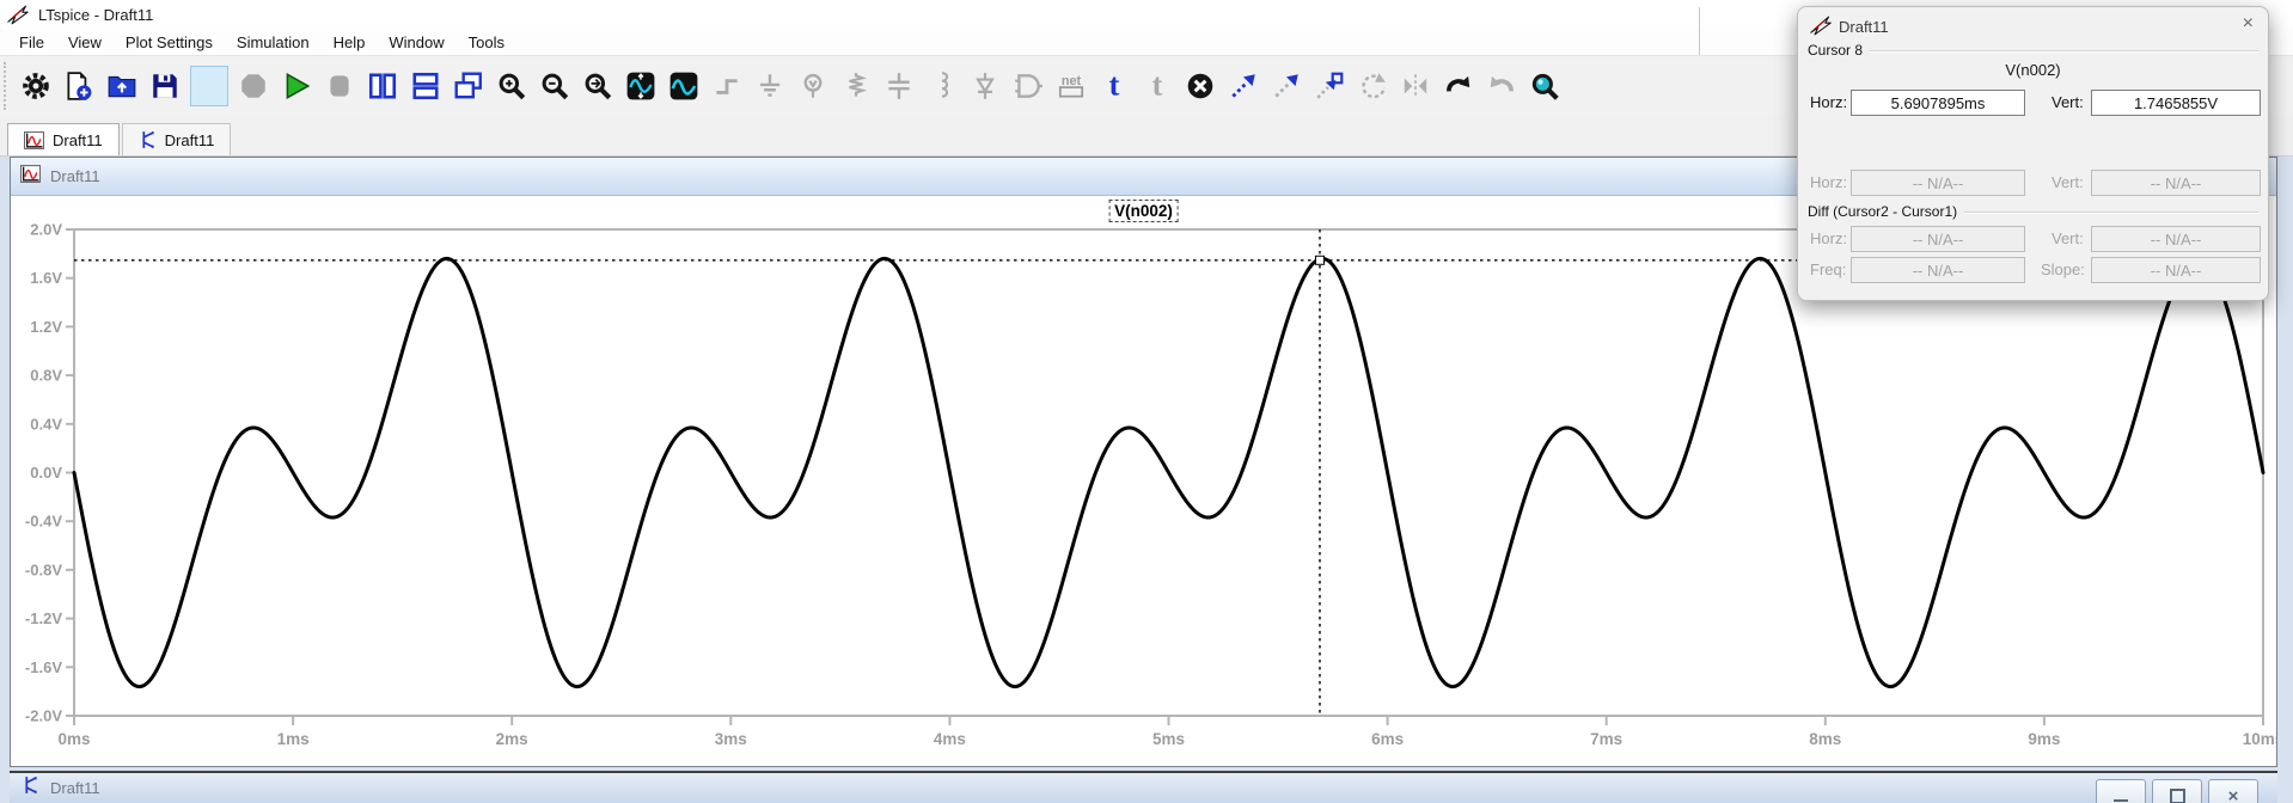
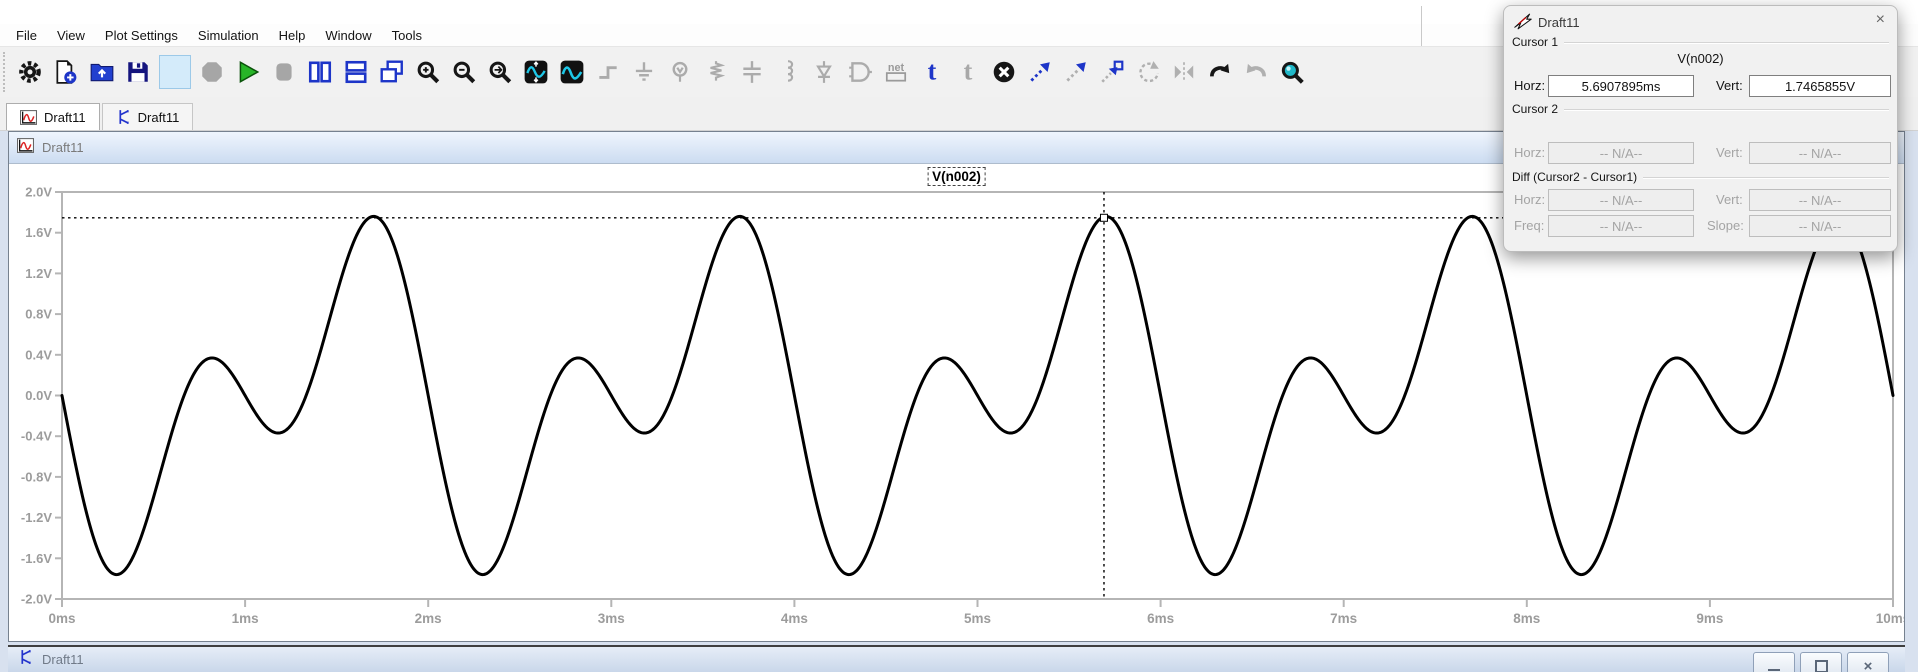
- LTspice - Draft11
  File
  View
  Plot Settings
  Simulation
  Help
  Window
  Tools
  net
  t
  t
  Draft11
  Draft11
  Draft11
  2.0V
  1.6V
  1.2V
  0.8V
  0.4V
  0.0V
  -0.4V
  -0.8V
  -1.2V
  -1.6V
  -2.0V
  0ms
  1ms
  2ms
  3ms
  4ms
  5ms
  6ms
  7ms
  8ms
  9ms
  10m
  V(n002)
  Draft11
  ×
  Draft11
  ×
- Cursor 8
+ Cursor 1
  V(n002)
  Horz:
  5.6907895ms
  Vert:
  1.7465855V
+ Cursor 2
  Horz:
  -- N/A--
  Vert:
  -- N/A--
  Diff (Cursor2 - Cursor1)
  Horz:
  -- N/A--
  Vert:
  -- N/A--
  Freq:
  -- N/A--
  Slope:
  -- N/A--
